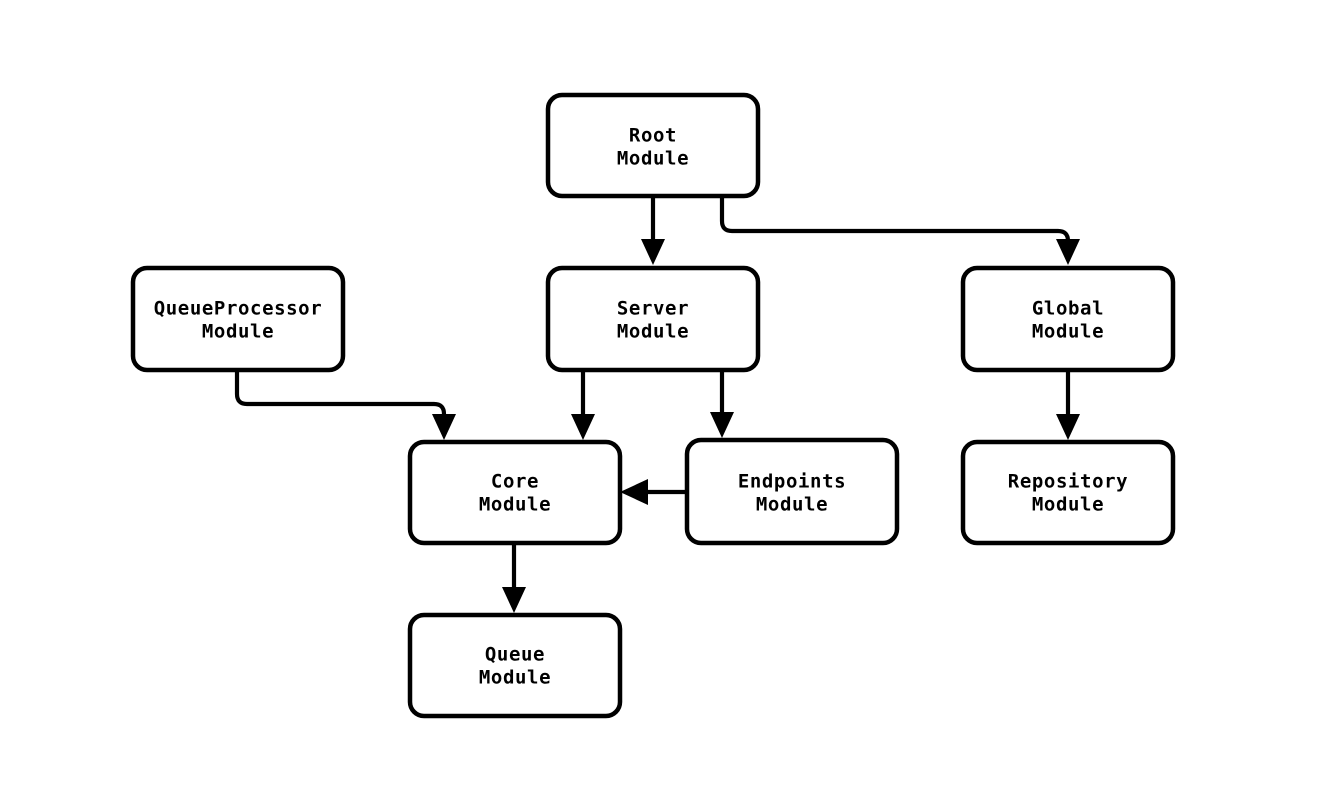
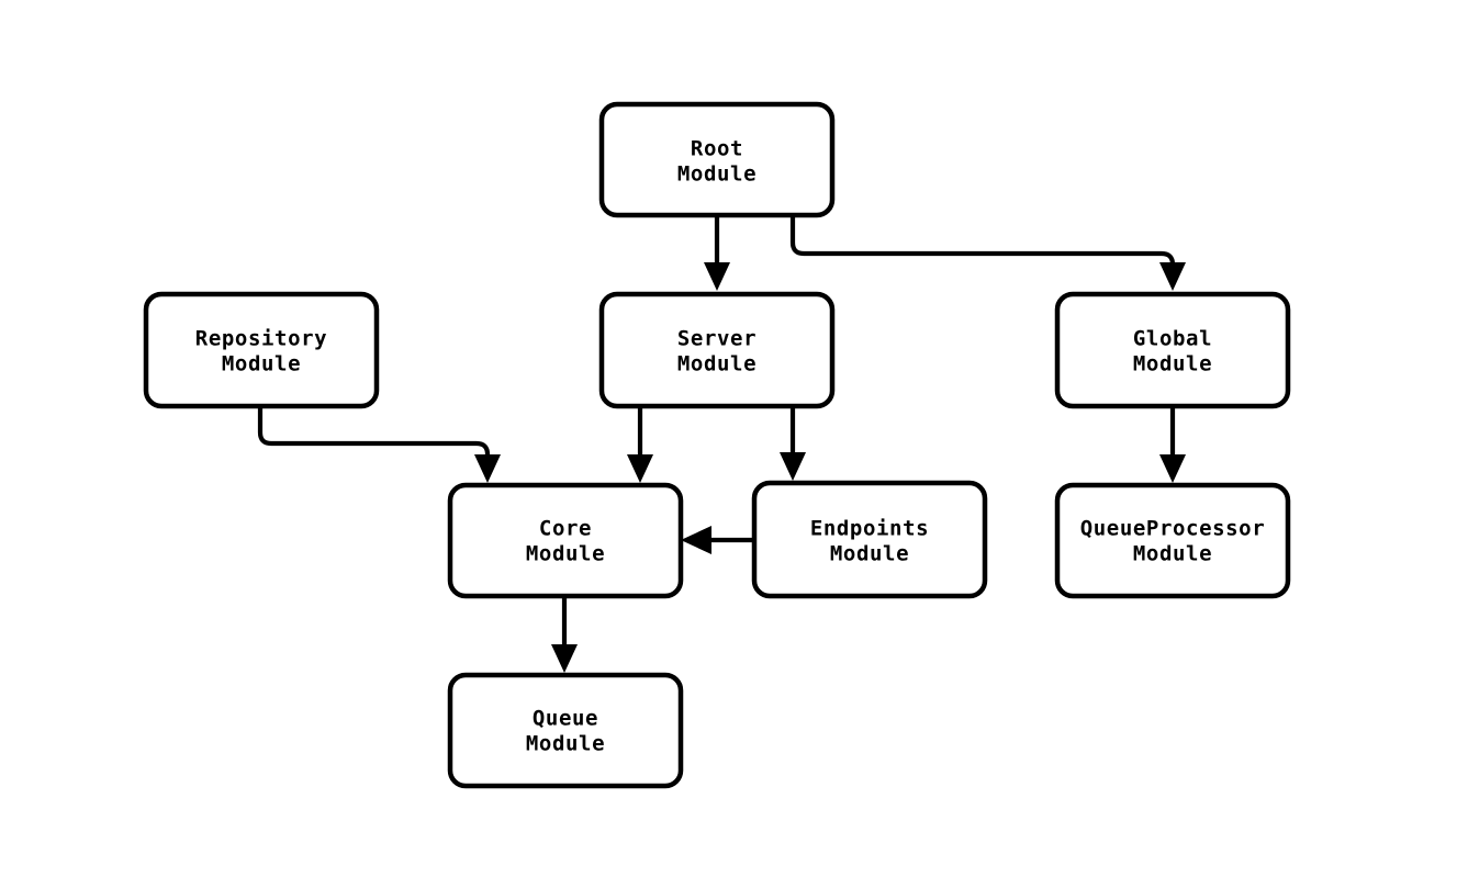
  Root
  Module
- QueueProcessor
+ Repository
  Module
  Server
  Module
  Global
  Module
  Core
  Module
  Endpoints
  Module
- Repository
+ QueueProcessor
  Module
  Queue
  Module
